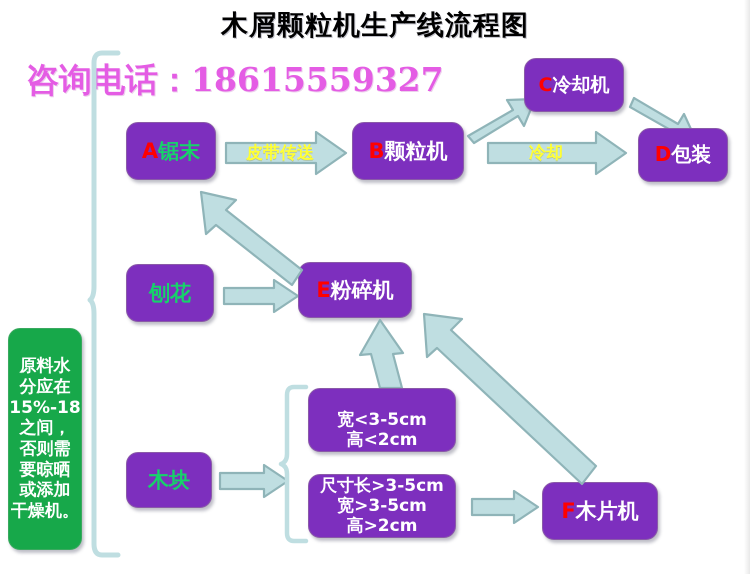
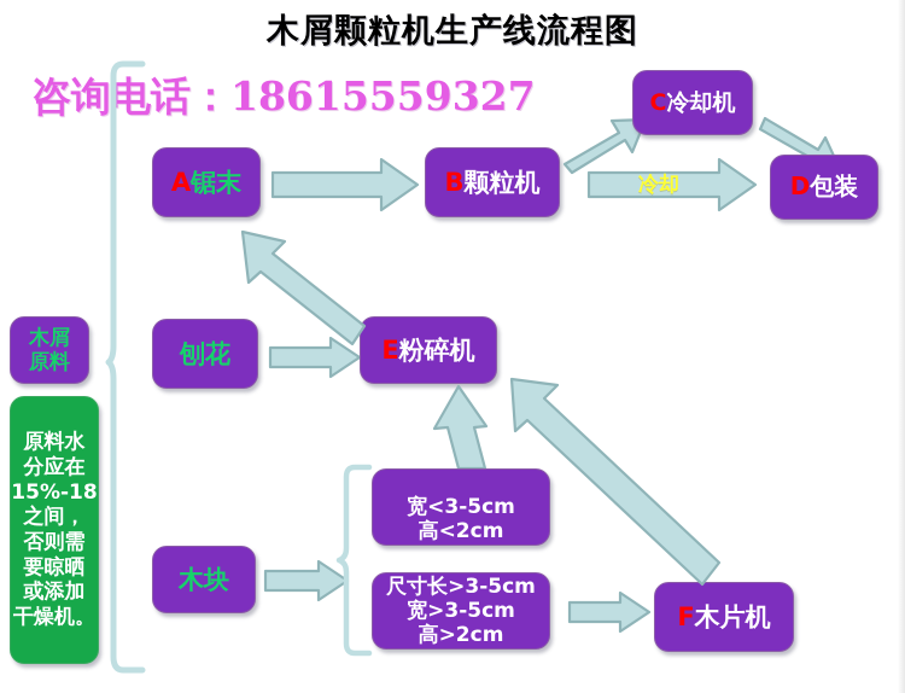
  木屑颗粒机生产线流程图
  咨询电话：18615559327
  A锯末
- 皮带传送
  B颗粒机
  C冷却机
  冷却
  D包装
+ 木屑
+ 原料
  原料水
  分应在
  15%-18
  之间，
  否则需
  要晾晒
  或添加
  干燥机。
  刨花
  E粉碎机
  木块
  宽<3-5cm
  高<2cm
  尺寸长>3-5cm
  宽>3-5cm
  高>2cm
  F木片机
